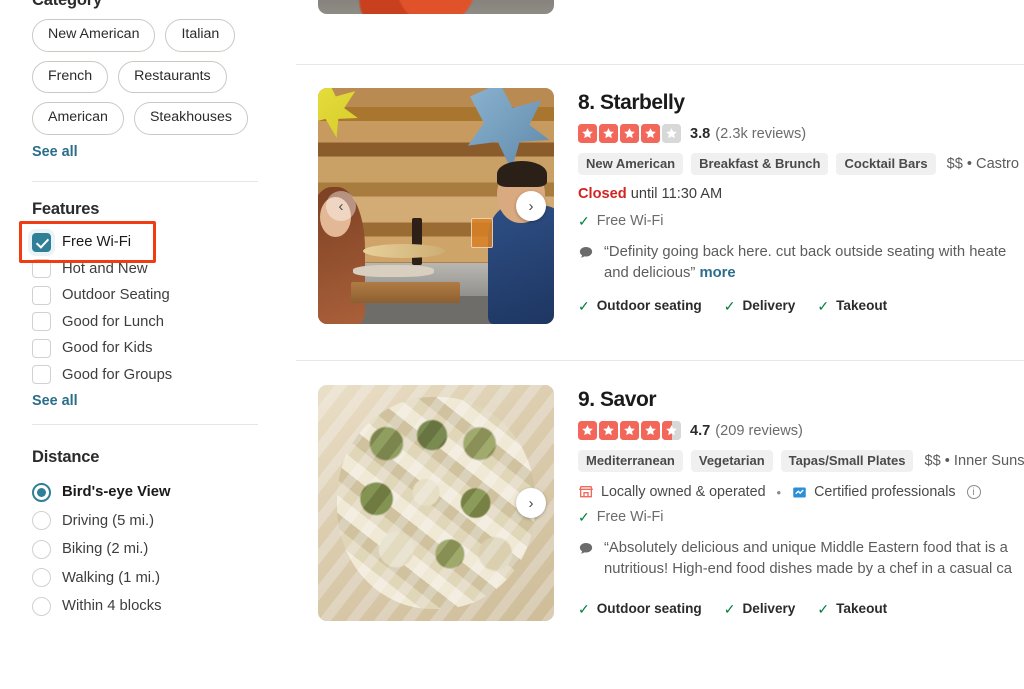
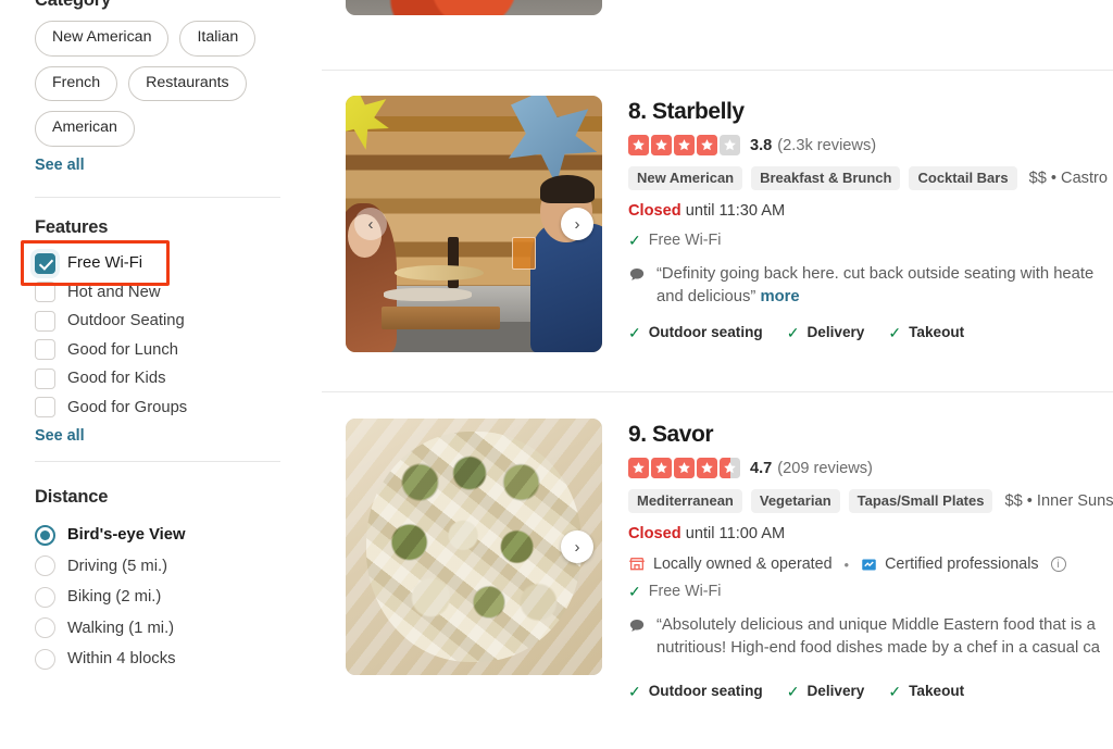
  Category
  New American
  Italian
  French
  Restaurants
  American
- Steakhouses
  See all
  Features
  Free Wi-Fi
  Hot and New
  Outdoor Seating
  Good for Lunch
  Good for Kids
  Good for Groups
  See all
  Distance
  Bird's-eye View
  Driving (5 mi.)
  Biking (2 mi.)
  Walking (1 mi.)
  Within 4 blocks
  ‹
  ›
  8. Starbelly
  3.8
  (2.3k reviews)
  New American
  Breakfast & Brunch
  Cocktail Bars
  $$ • Castro
  Closed until 11:30 AM
  ✓
  Free Wi-Fi
  “Definity going back here. cut back outside seating with heate
  and delicious” more
  ✓
  Outdoor seating
  ✓
  Delivery
  ✓
  Takeout
  ›
  9. Savor
  4.7
  (209 reviews)
  Mediterranean
  Vegetarian
  Tapas/Small Plates
  $$ • Inner Suns
+ Closed until 11:00 AM
  Locally owned & operated
  •
  Certified professionals
  i
  ✓
  Free Wi-Fi
  “Absolutely delicious and unique Middle Eastern food that is a
  nutritious! High-end food dishes made by a chef in a casual ca
  ✓
  Outdoor seating
  ✓
  Delivery
  ✓
  Takeout
